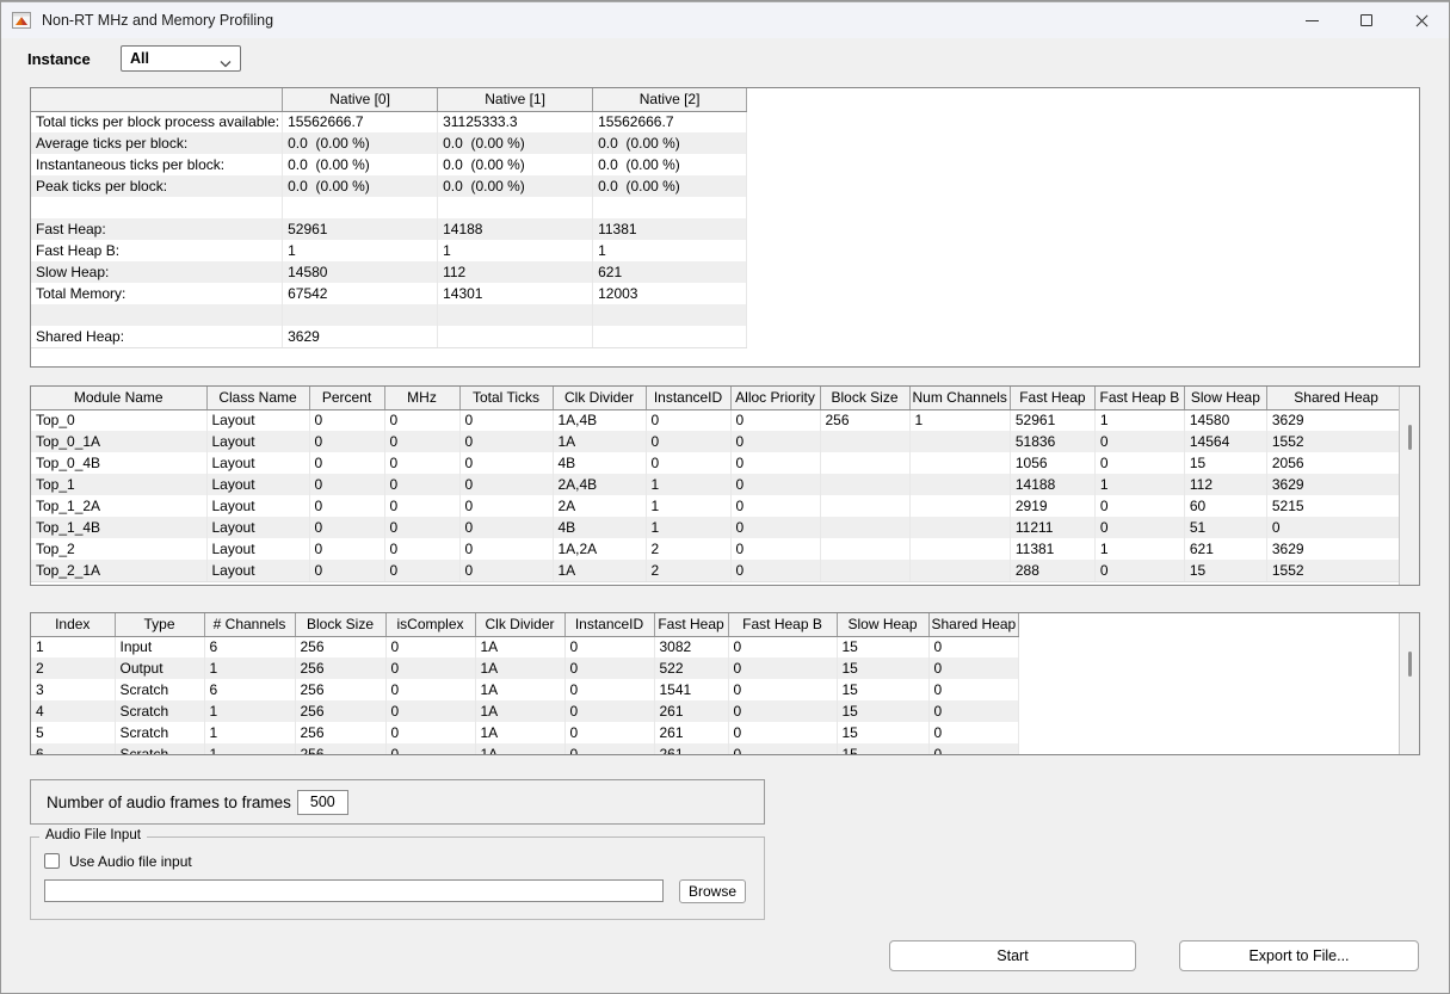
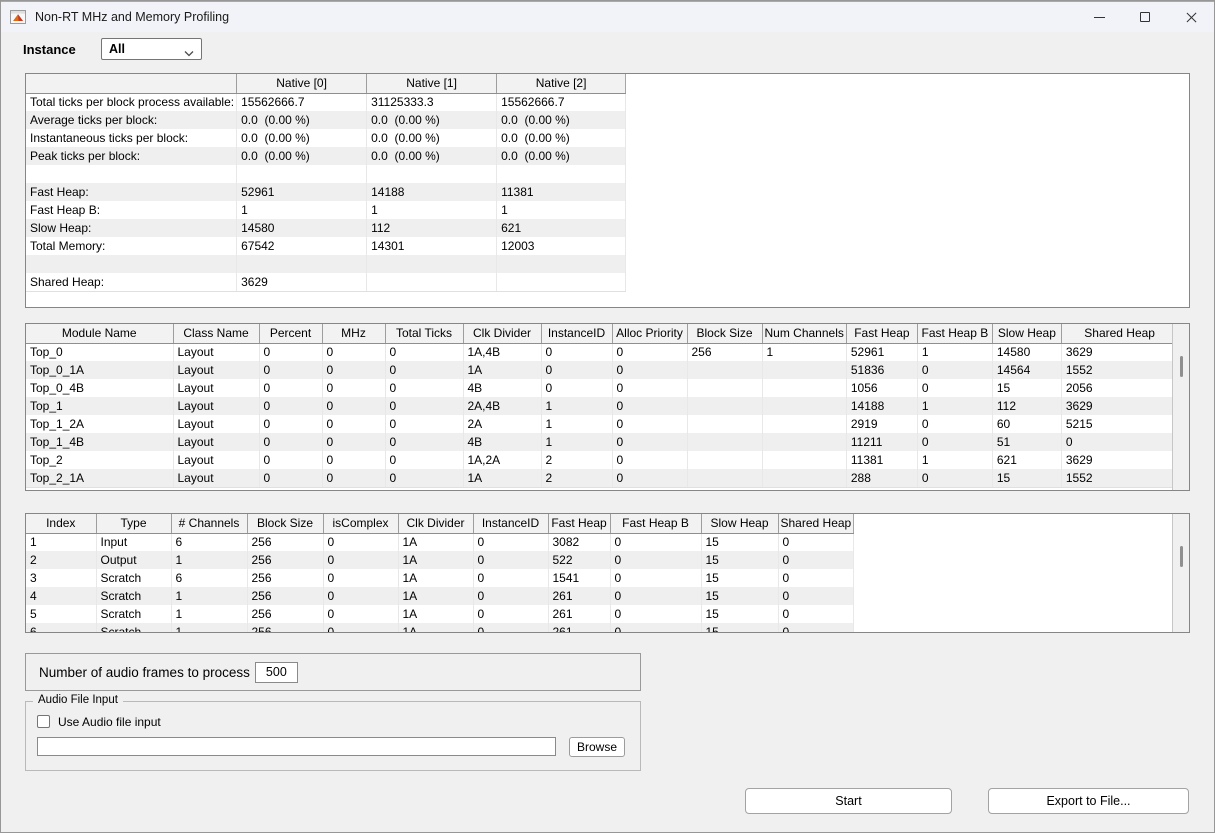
  Non-RT MHz and Memory Profiling
  Instance
  All
  	Native [0]	Native [1]	Native [2]
  Total ticks per block process available:	15562666.7	31125333.3	15562666.7
  Average ticks per block:	0.0 (0.00 %)	0.0 (0.00 %)	0.0 (0.00 %)
  Instantaneous ticks per block:	0.0 (0.00 %)	0.0 (0.00 %)	0.0 (0.00 %)
  Peak ticks per block:	0.0 (0.00 %)	0.0 (0.00 %)	0.0 (0.00 %)
  Fast Heap:	52961	14188	11381
  Fast Heap B:	1	1	1
  Slow Heap:	14580	112	621
  Total Memory:	67542	14301	12003
  Shared Heap:	3629
  Module Name	Class Name	Percent	MHz	Total Ticks	Clk Divider	InstanceID	Alloc Priority	Block Size	Num Channels	Fast Heap	Fast Heap B	Slow Heap	Shared Heap
  Top_0	Layout	0	0	0	1A,4B	0	0	256	1	52961	1	14580	3629
  Top_0_1A	Layout	0	0	0	1A	0	0			51836	0	14564	1552
  Top_0_4B	Layout	0	0	0	4B	0	0			1056	0	15	2056
  Top_1	Layout	0	0	0	2A,4B	1	0			14188	1	112	3629
  Top_1_2A	Layout	0	0	0	2A	1	0			2919	0	60	5215
  Top_1_4B	Layout	0	0	0	4B	1	0			11211	0	51	0
  Top_2	Layout	0	0	0	1A,2A	2	0			11381	1	621	3629
  Top_2_1A	Layout	0	0	0	1A	2	0			288	0	15	1552
  Index	Type	# Channels	Block Size	isComplex	Clk Divider	InstanceID	Fast Heap	Fast Heap B	Slow Heap	Shared Heap
  1	Input	6	256	0	1A	0	3082	0	15	0
  2	Output	1	256	0	1A	0	522	0	15	0
  3	Scratch	6	256	0	1A	0	1541	0	15	0
  4	Scratch	1	256	0	1A	0	261	0	15	0
  5	Scratch	1	256	0	1A	0	261	0	15	0
  6	Scratch	1	256	0	1A	0	261	0	15	0
- Number of audio frames to frames
+ Number of audio frames to process
  500
  Audio File Input
  Use Audio file input
  Browse
  Start
  Export to File...
